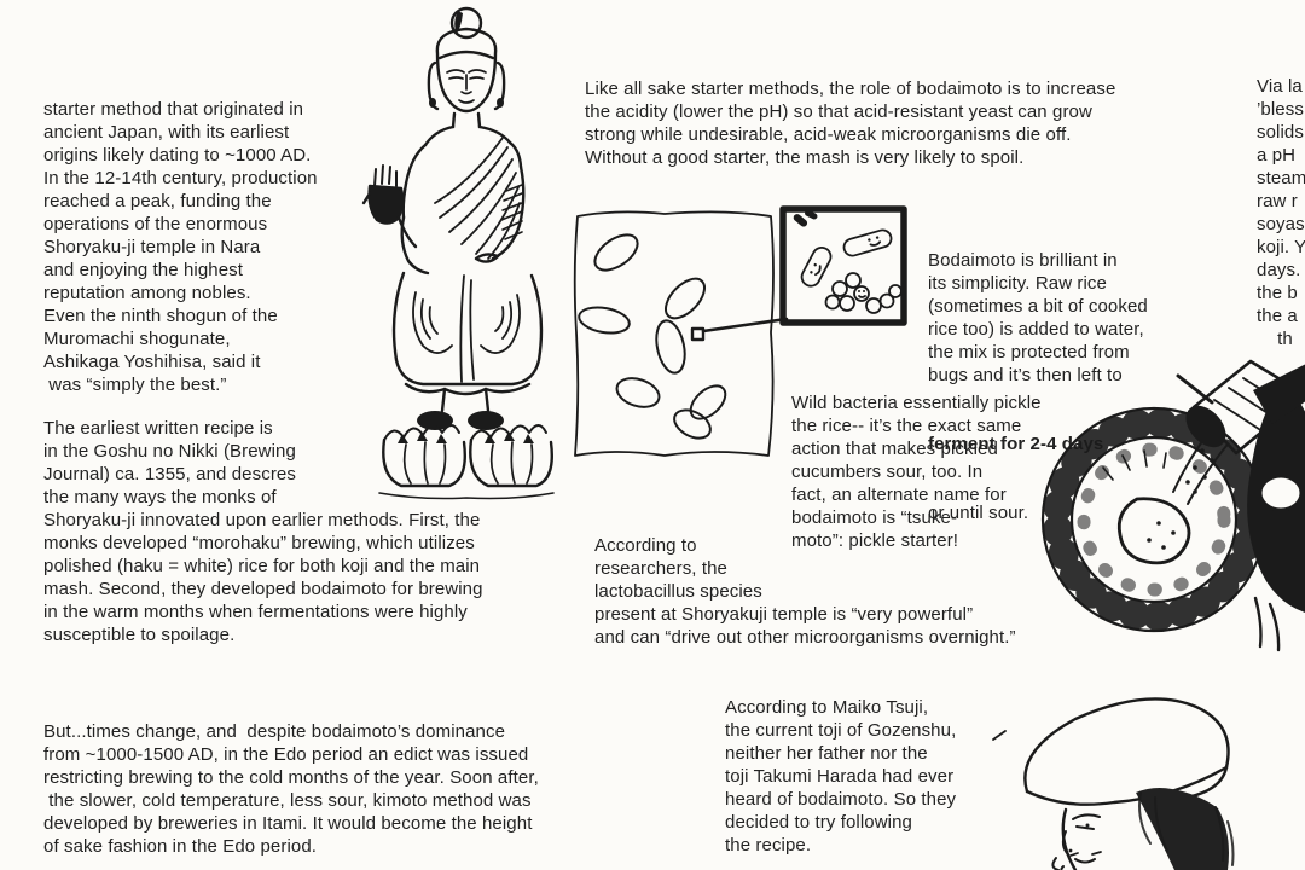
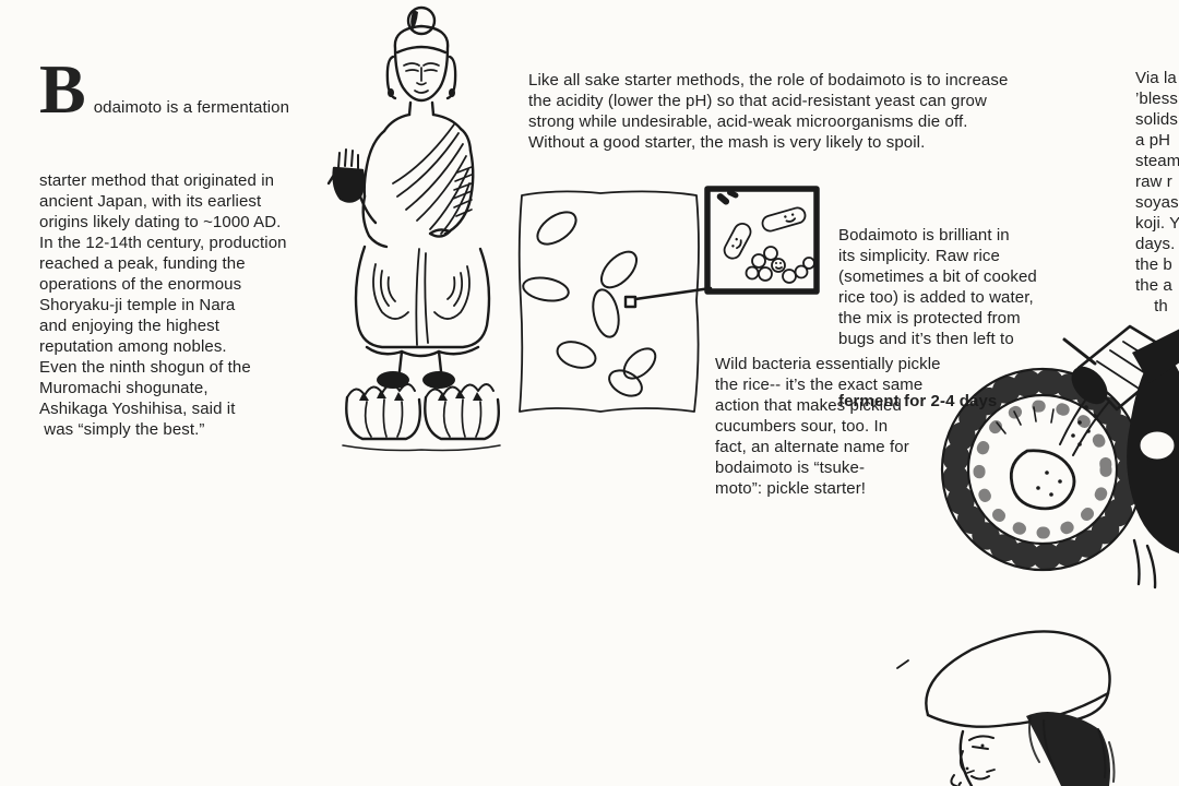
+ B
+ odaimoto is a fermentation
  starter method that originated in
  ancient Japan, with its earliest
  origins likely dating to ~1000 AD.
  In the 12-14th century, production
  reached a peak, funding the
  operations of the enormous
  Shoryaku-ji temple in Nara
  and enjoying the highest
  reputation among nobles.
  Even the ninth shogun of the
  Muromachi shogunate,
  Ashikaga Yoshihisa, said it
  was “simply the best.”
- The earliest written recipe is
- in the Goshu no Nikki (Brewing
- Journal) ca. 1355, and descres
- the many ways the monks of
- Shoryaku-ji innovated upon earlier methods. First, the
- monks developed “morohaku” brewing, which utilizes
- polished (haku = white) rice for both koji and the main
- mash. Second, they developed bodaimoto for brewing
- in the warm months when fermentations were highly
- susceptible to spoilage.
- But...times change, and despite bodaimoto’s dominance
- from ~1000-1500 AD, in the Edo period an edict was issued
- restricting brewing to the cold months of the year. Soon after,
- the slower, cold temperature, less sour, kimoto method was
- developed by breweries in Itami. It would become the height
- of sake fashion in the Edo period.
  Like all sake starter methods, the role of bodaimoto is to increase
  the acidity (lower the pH) so that acid-resistant yeast can grow
  strong while undesirable, acid-weak microorganisms die off.
  Without a good starter, the mash is very likely to spoil.
  Bodaimoto is brilliant in
  its simplicity. Raw rice
  (sometimes a bit of cooked
  rice too) is added to water,
  the mix is protected from
  bugs and it’s then left to
  ferment for 2-4 da
- or until sour.
  Wild bacteria essentially pickle
  the rice-- it’s the exact same
  action that makes pickled
  cucumbers sour, too. In
  fact, an alternate name for
  bodaimoto is “tsuke-
  moto”: pickle starter!
- According to
- researchers, the
- lactobacillus species
- present at Shoryakuji temple is “very powerful”
- and can “drive out other microorganisms overnight.”
- According to Maiko Tsuji,
- the current toji of Gozenshu,
- neither her father nor the
- toji Takumi Harada had ever
- heard of bodaimoto. So they
- decided to try following
- the recipe.
  Via la
  ’bless
  solids
  a pH
  steam
  raw r
  soyas
  koji. Y
  days.
  the b
  the a
  th
